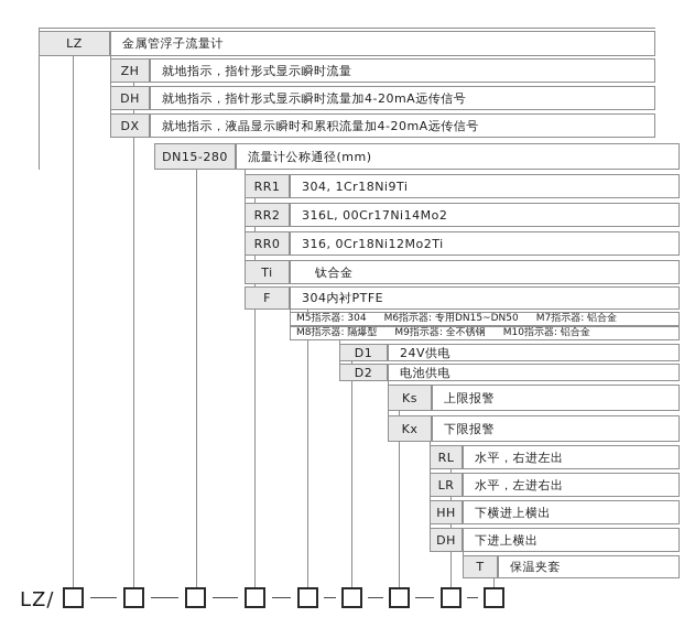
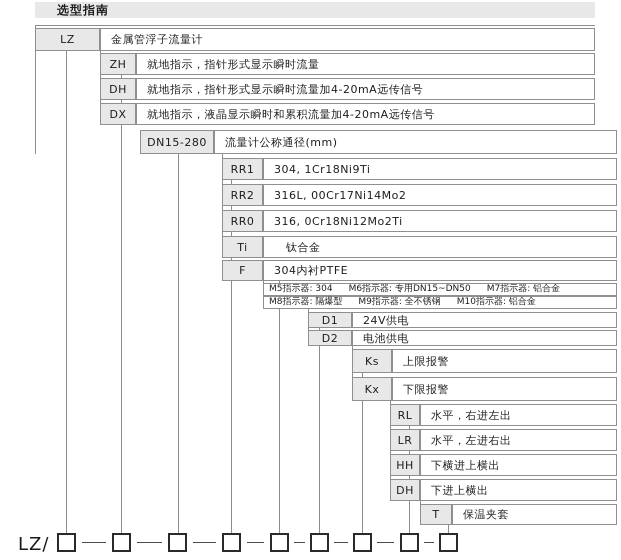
+ 选型指南
  LZ
  金属管浮子流量计
  ZH
  就地指示，指针形式显示瞬时流量
  DH
  就地指示，指针形式显示瞬时流量加4-20mA远传信号
  DX
  就地指示，液晶显示瞬时和累积流量加4-20mA远传信号
  DN15-280
  流量计公称通径(mm)
  RR1
  304, 1Cr18Ni9Ti
  RR2
  316L, 00Cr17Ni14Mo2
  RR0
  316, 0Cr18Ni12Mo2Ti
  Ti
  钛合金
  F
  304内衬PTFE
  M5指示器: 304
  M6指示器: 专用DN15~DN50
  M7指示器: 铝合金
  M8指示器: 隔爆型
  M9指示器: 全不锈钢
  M10指示器: 铝合金
  D1
  24V供电
  D2
  电池供电
  Ks
  上限报警
  Kx
  下限报警
  RL
  水平，右进左出
  LR
  水平，左进右出
  HH
  下横进上横出
  DH
  下进上横出
  T
  保温夹套
  LZ/
